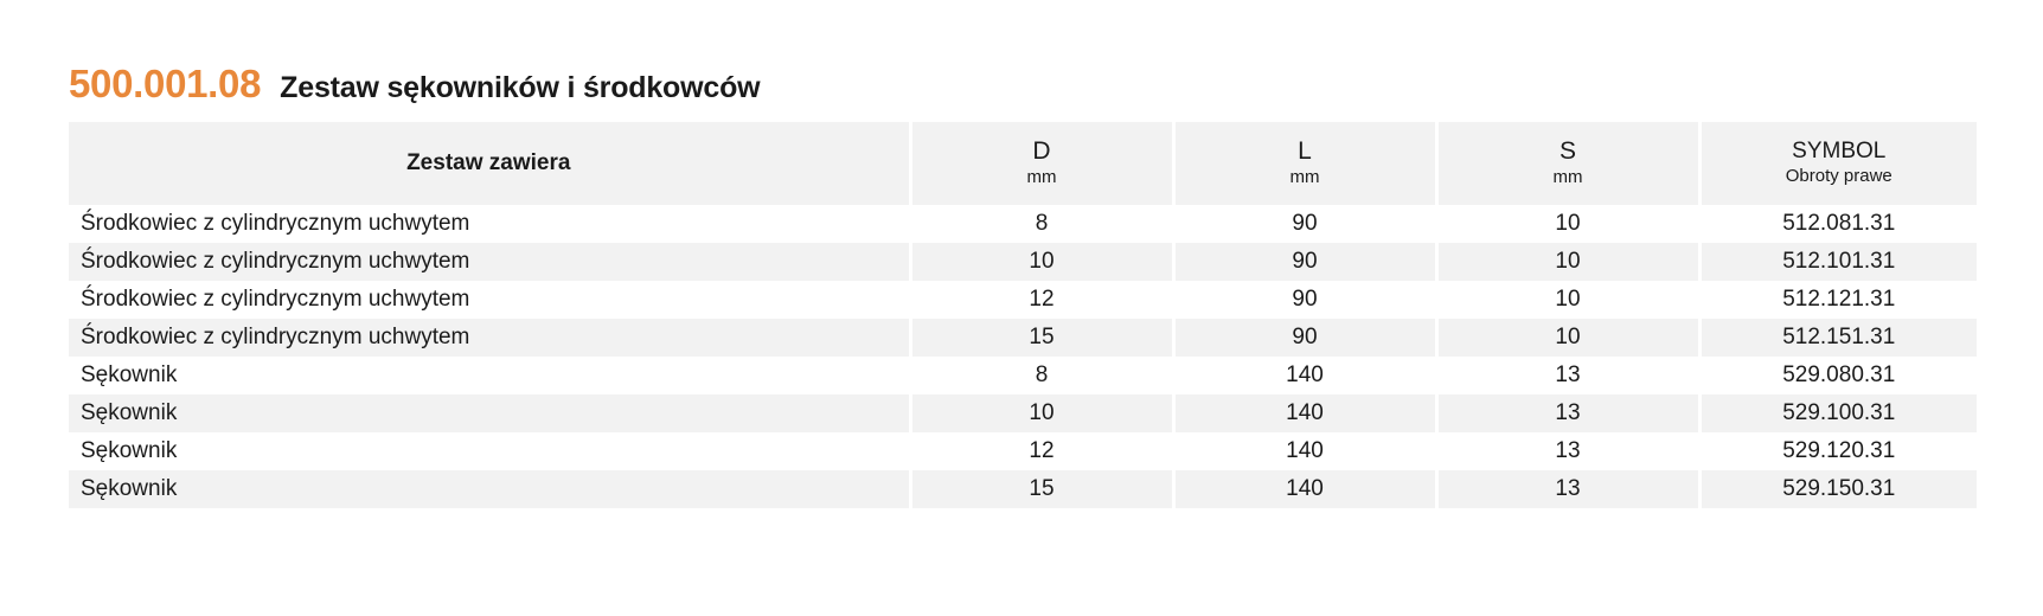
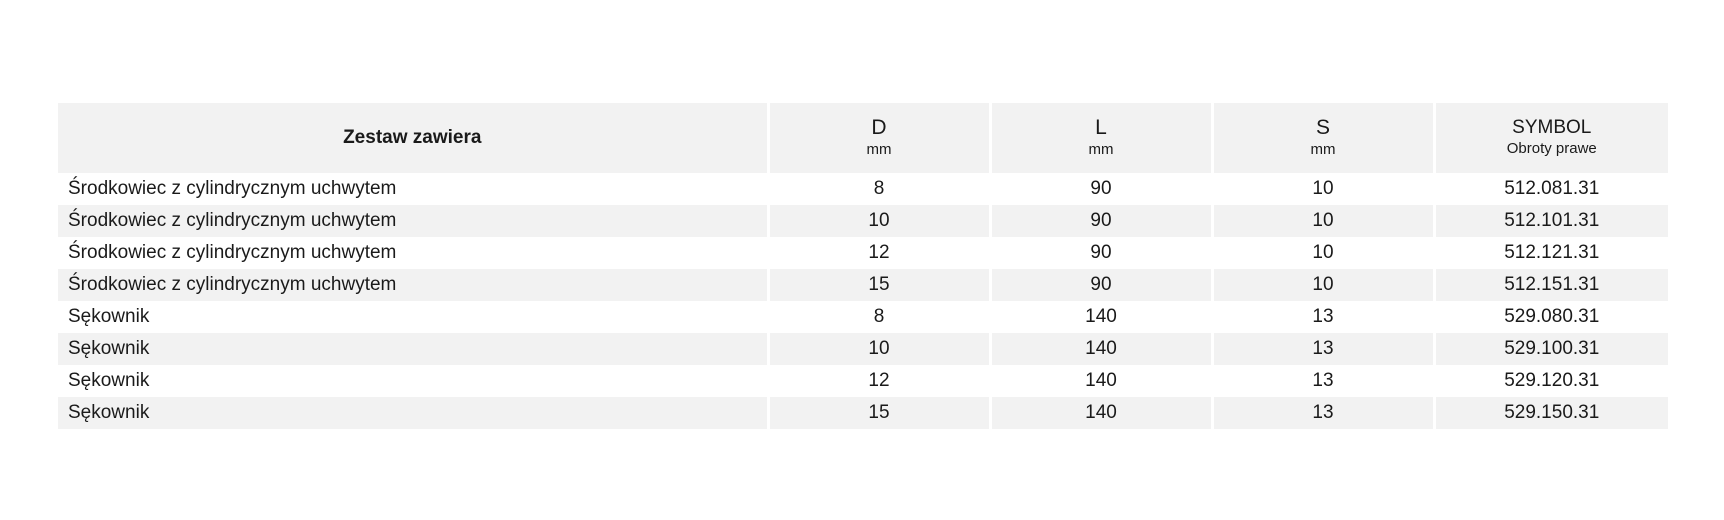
- 500.001.08
- Zestaw sękowników i środkowców
  Zestaw zawiera	D mm	L mm	S mm	SYMBOL Obroty prawe
  Środkowiec z cylindrycznym uchwytem	8	90	10	512.081.31
  Środkowiec z cylindrycznym uchwytem	10	90	10	512.101.31
  Środkowiec z cylindrycznym uchwytem	12	90	10	512.121.31
  Środkowiec z cylindrycznym uchwytem	15	90	10	512.151.31
  Sękownik	8	140	13	529.080.31
  Sękownik	10	140	13	529.100.31
  Sękownik	12	140	13	529.120.31
  Sękownik	15	140	13	529.150.31
